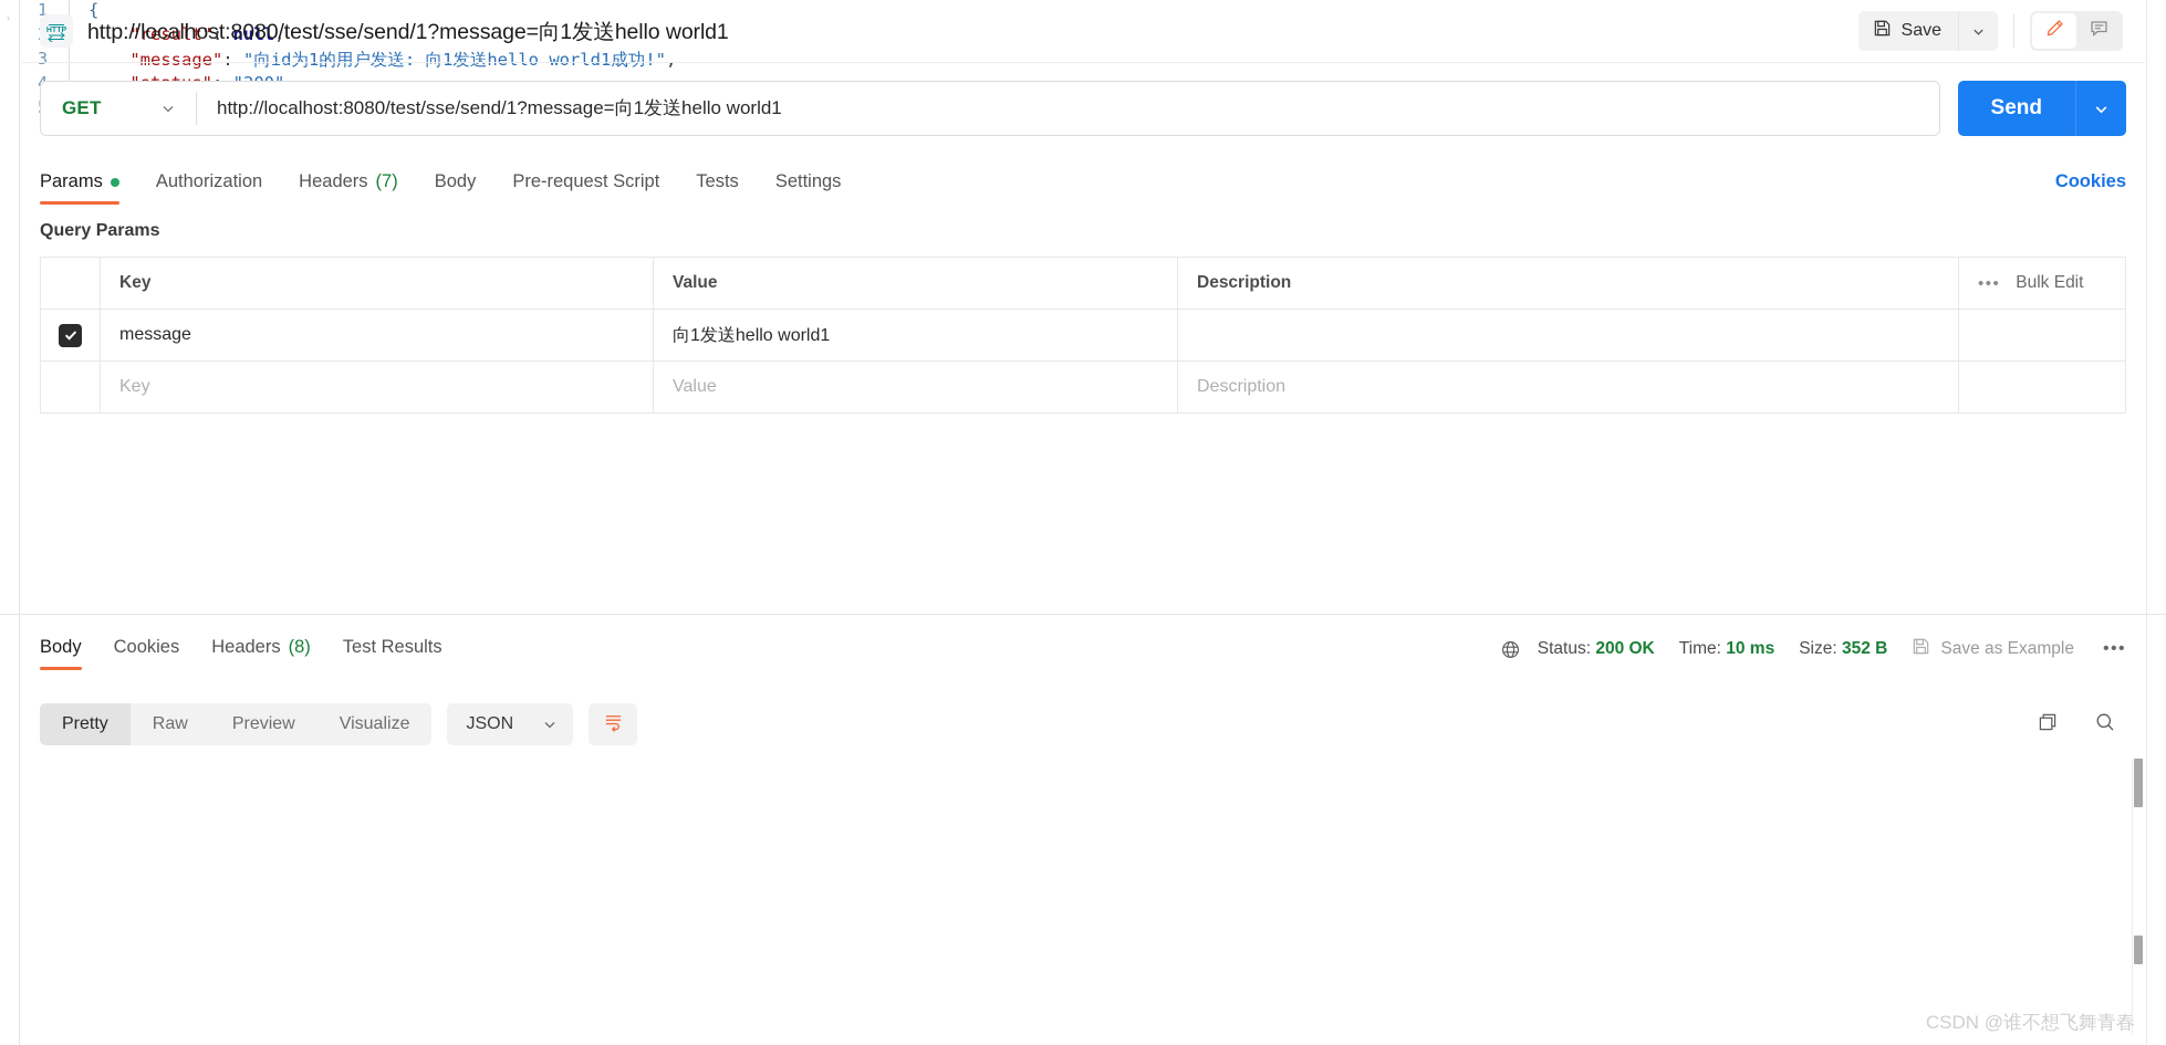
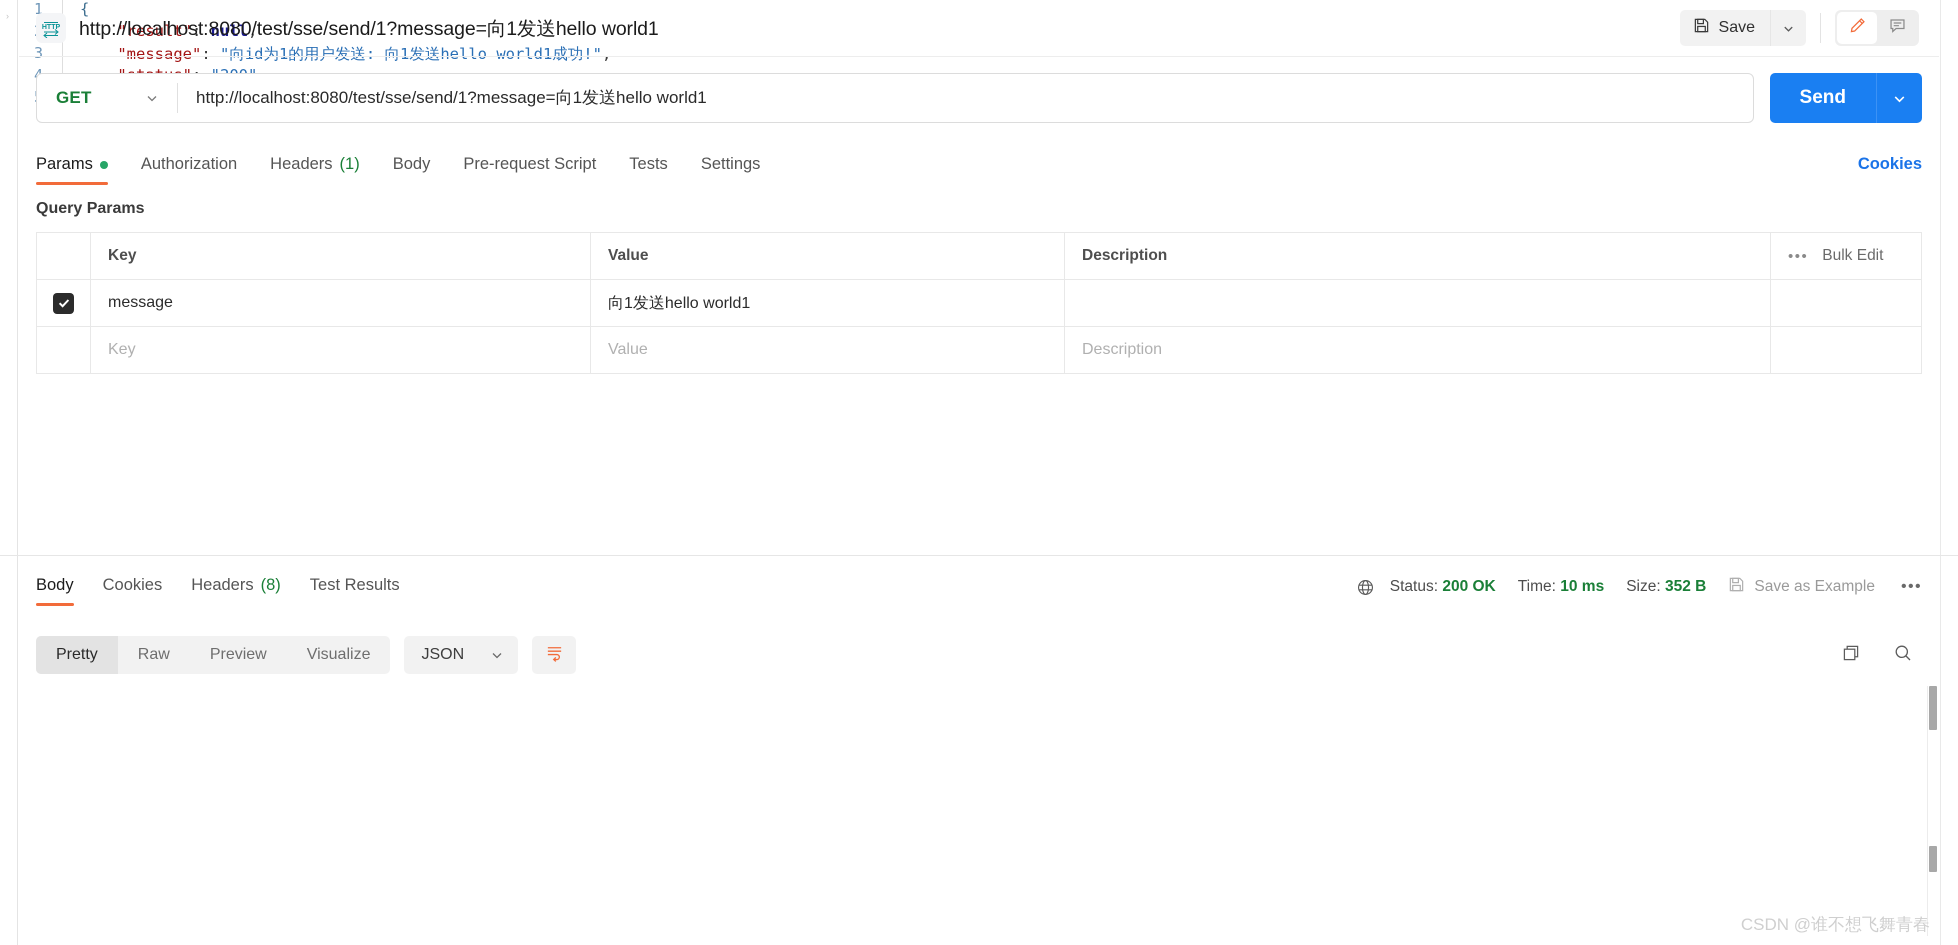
  ›
  http://localhost:8080/test/sse/send/1?message=向1发送hello world1
  Save
  GET
  http://localhost:8080/test/sse/send/1?message=向1发送hello world1
  Send
  Params
  Authorization
  Headers
- (7)
+ (1)
  Body
  Pre-request Script
  Tests
  Settings
  Cookies
  Query Params
  Key
  Value
  Description
  •••
  Bulk Edit
  message
  向1发送hello world1
  Key
  Value
  Description
  Body
  Cookies
  Headers
  (8)
  Test Results
  Status: 200 OK
  Time: 10 ms
  Size: 352 B
  Save as Example
  •••
  Pretty
  Raw
  Preview
  Visualize
  JSON
  1
  {
  "result": null,
  3
  "message": "向id为1的用户发送: 向1发送hello world1成功!",
  CSDN @谁不想飞舞青春
